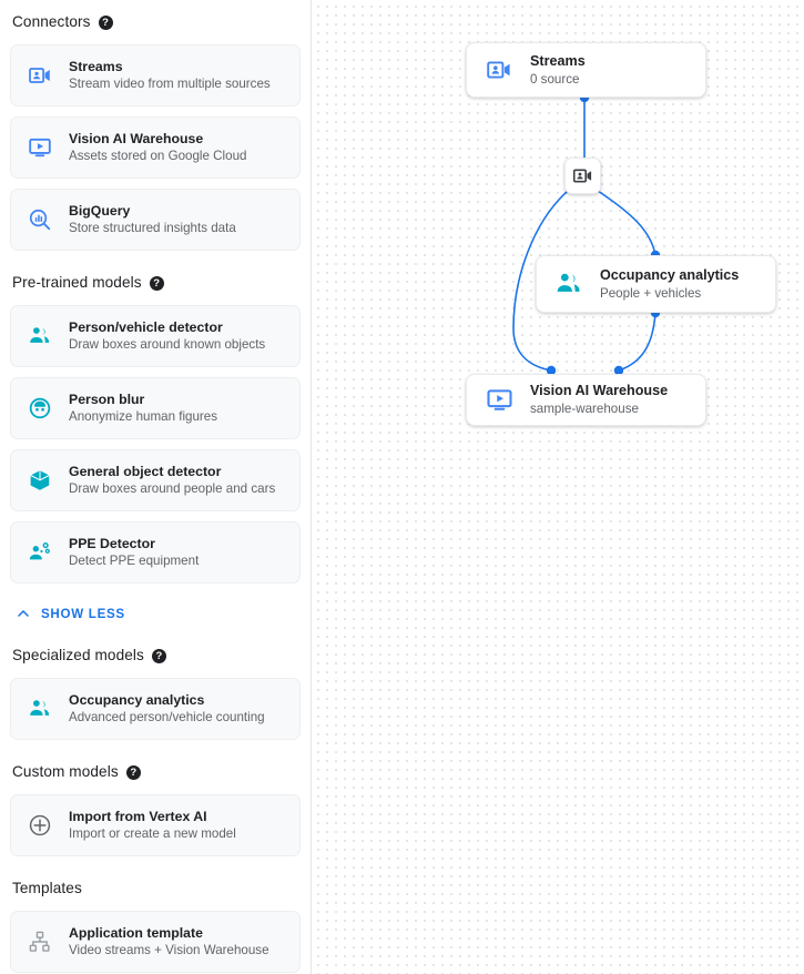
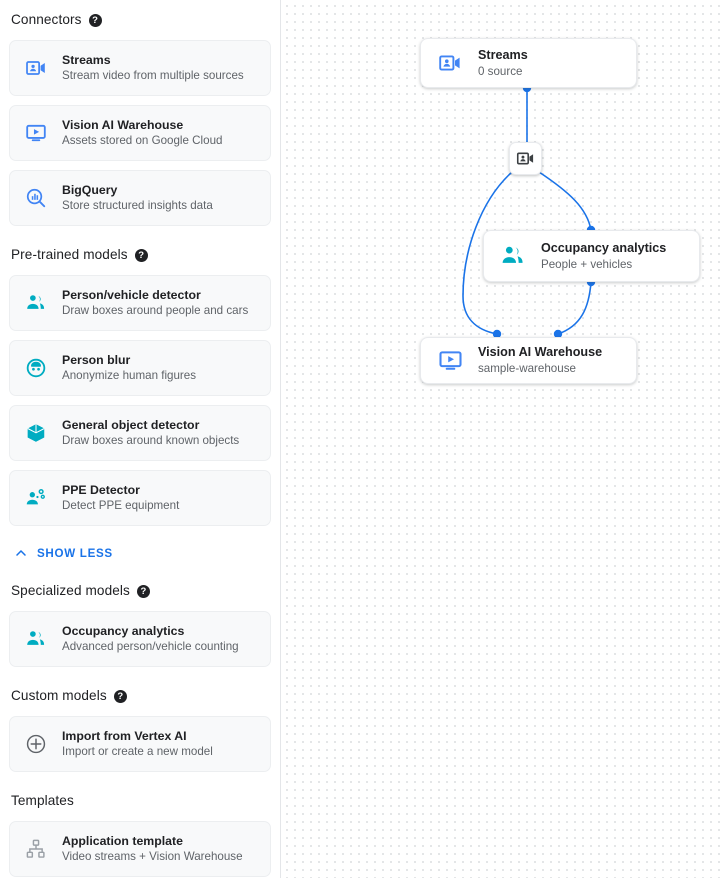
  Connectors
  ?
  Streams
  Stream video from multiple sources
  Vision AI Warehouse
  Assets stored on Google Cloud
  BigQuery
  Store structured insights data
  Pre-trained models
  ?
  Person/vehicle detector
- Draw boxes around known objects
+ Draw boxes around people and cars
  Person blur
  Anonymize human figures
  General object detector
- Draw boxes around people and cars
+ Draw boxes around known objects
  PPE Detector
  Detect PPE equipment
  SHOW LESS
  Specialized models
  ?
  Occupancy analytics
  Advanced person/vehicle counting
  Custom models
  ?
  Import from Vertex AI
  Import or create a new model
  Templates
  Application template
  Video streams + Vision Warehouse
  Streams
  0 source
  Occupancy analytics
  People + vehicles
  Vision AI Warehouse
  sample-warehouse
